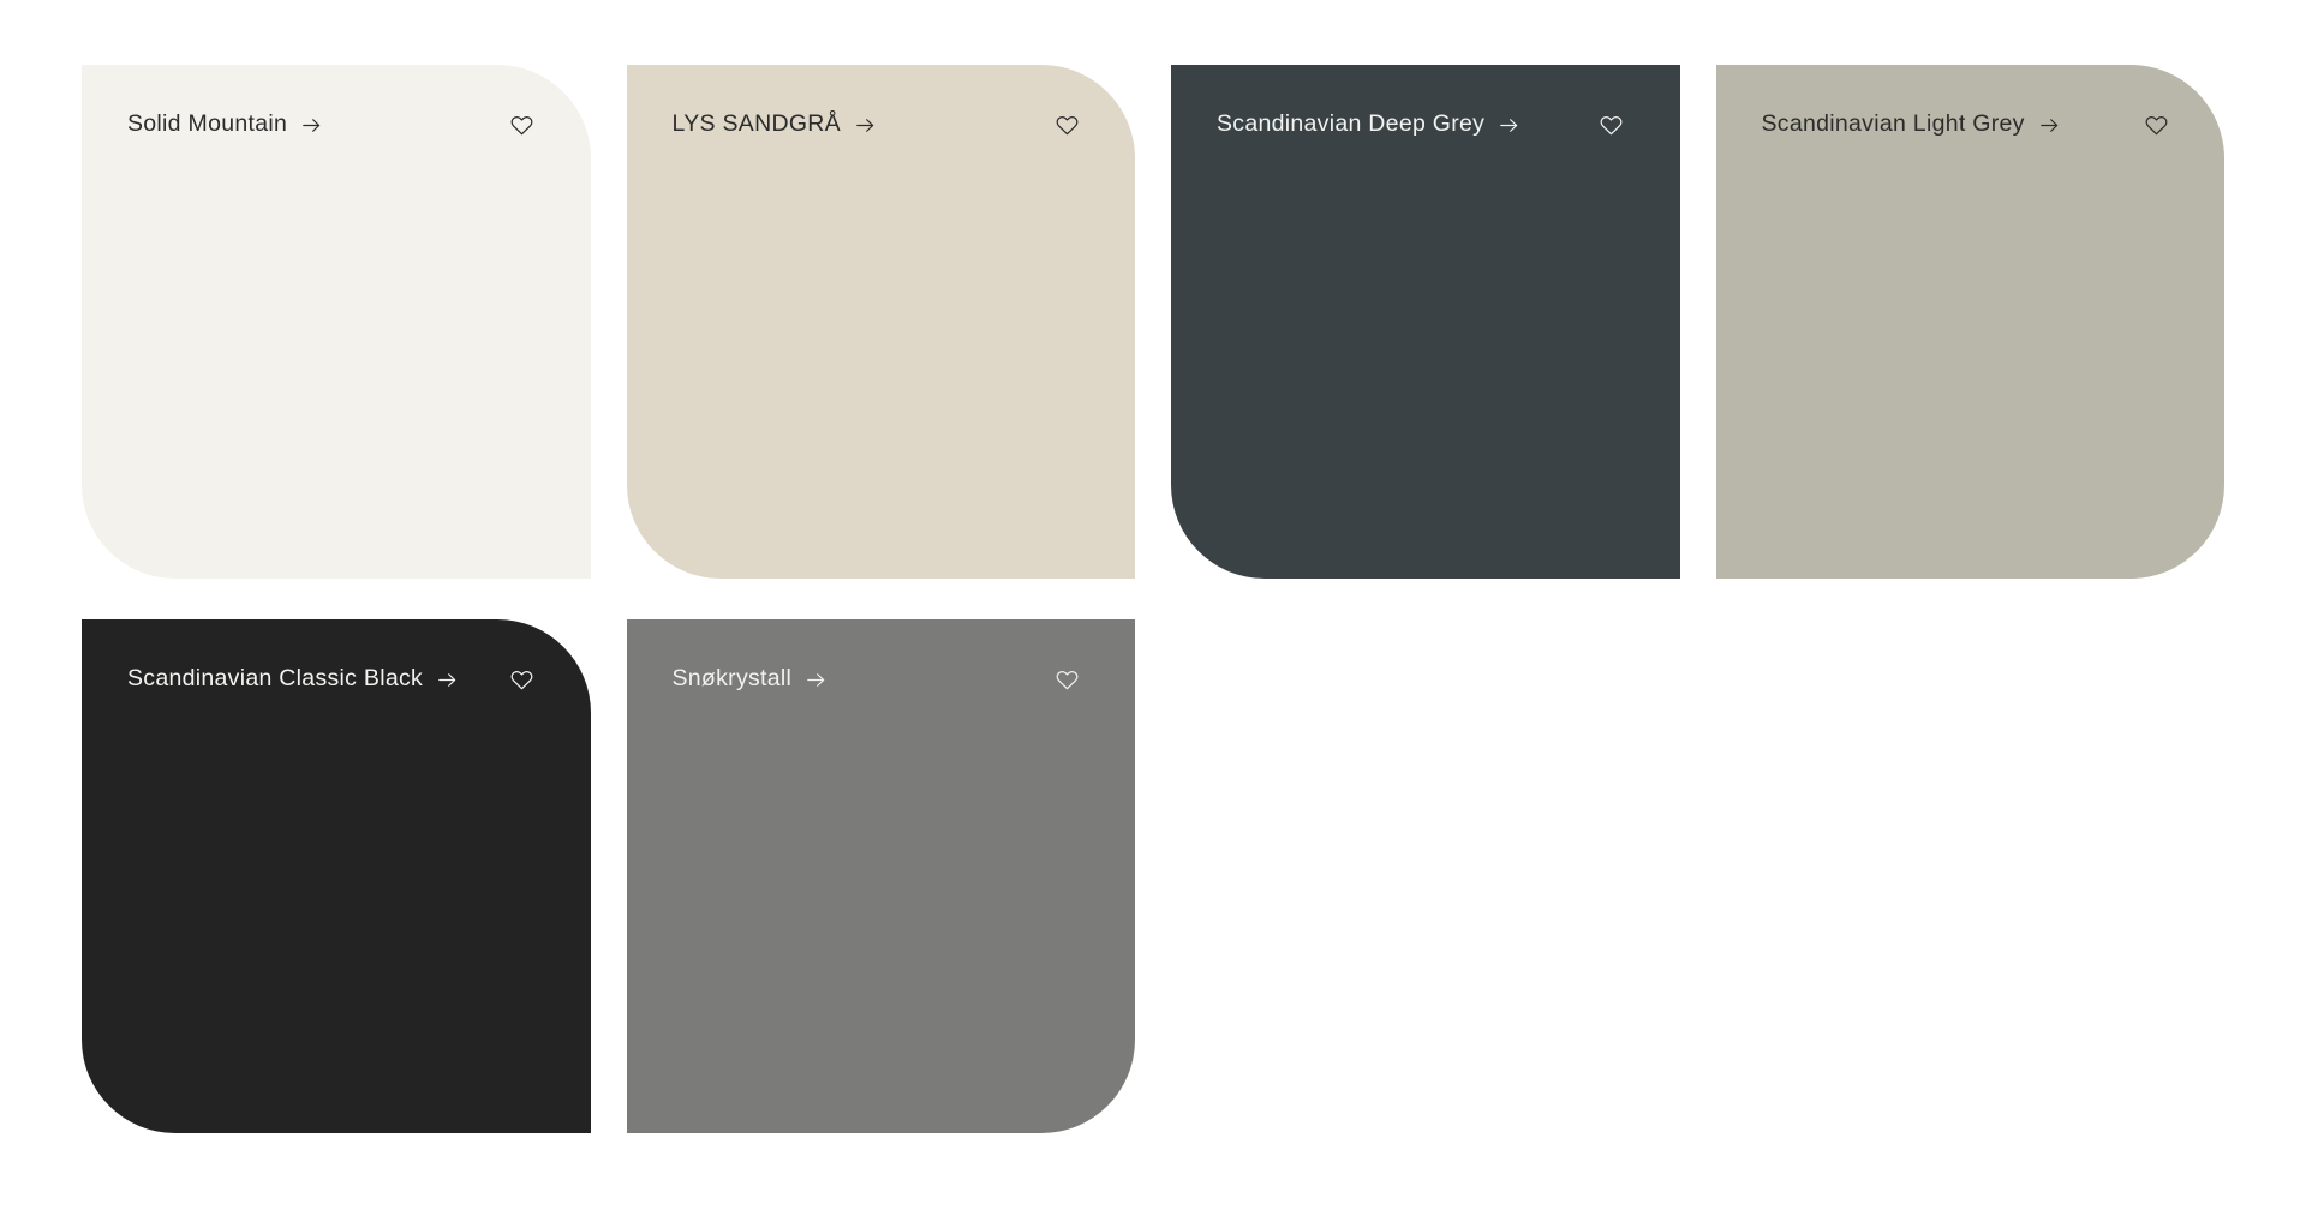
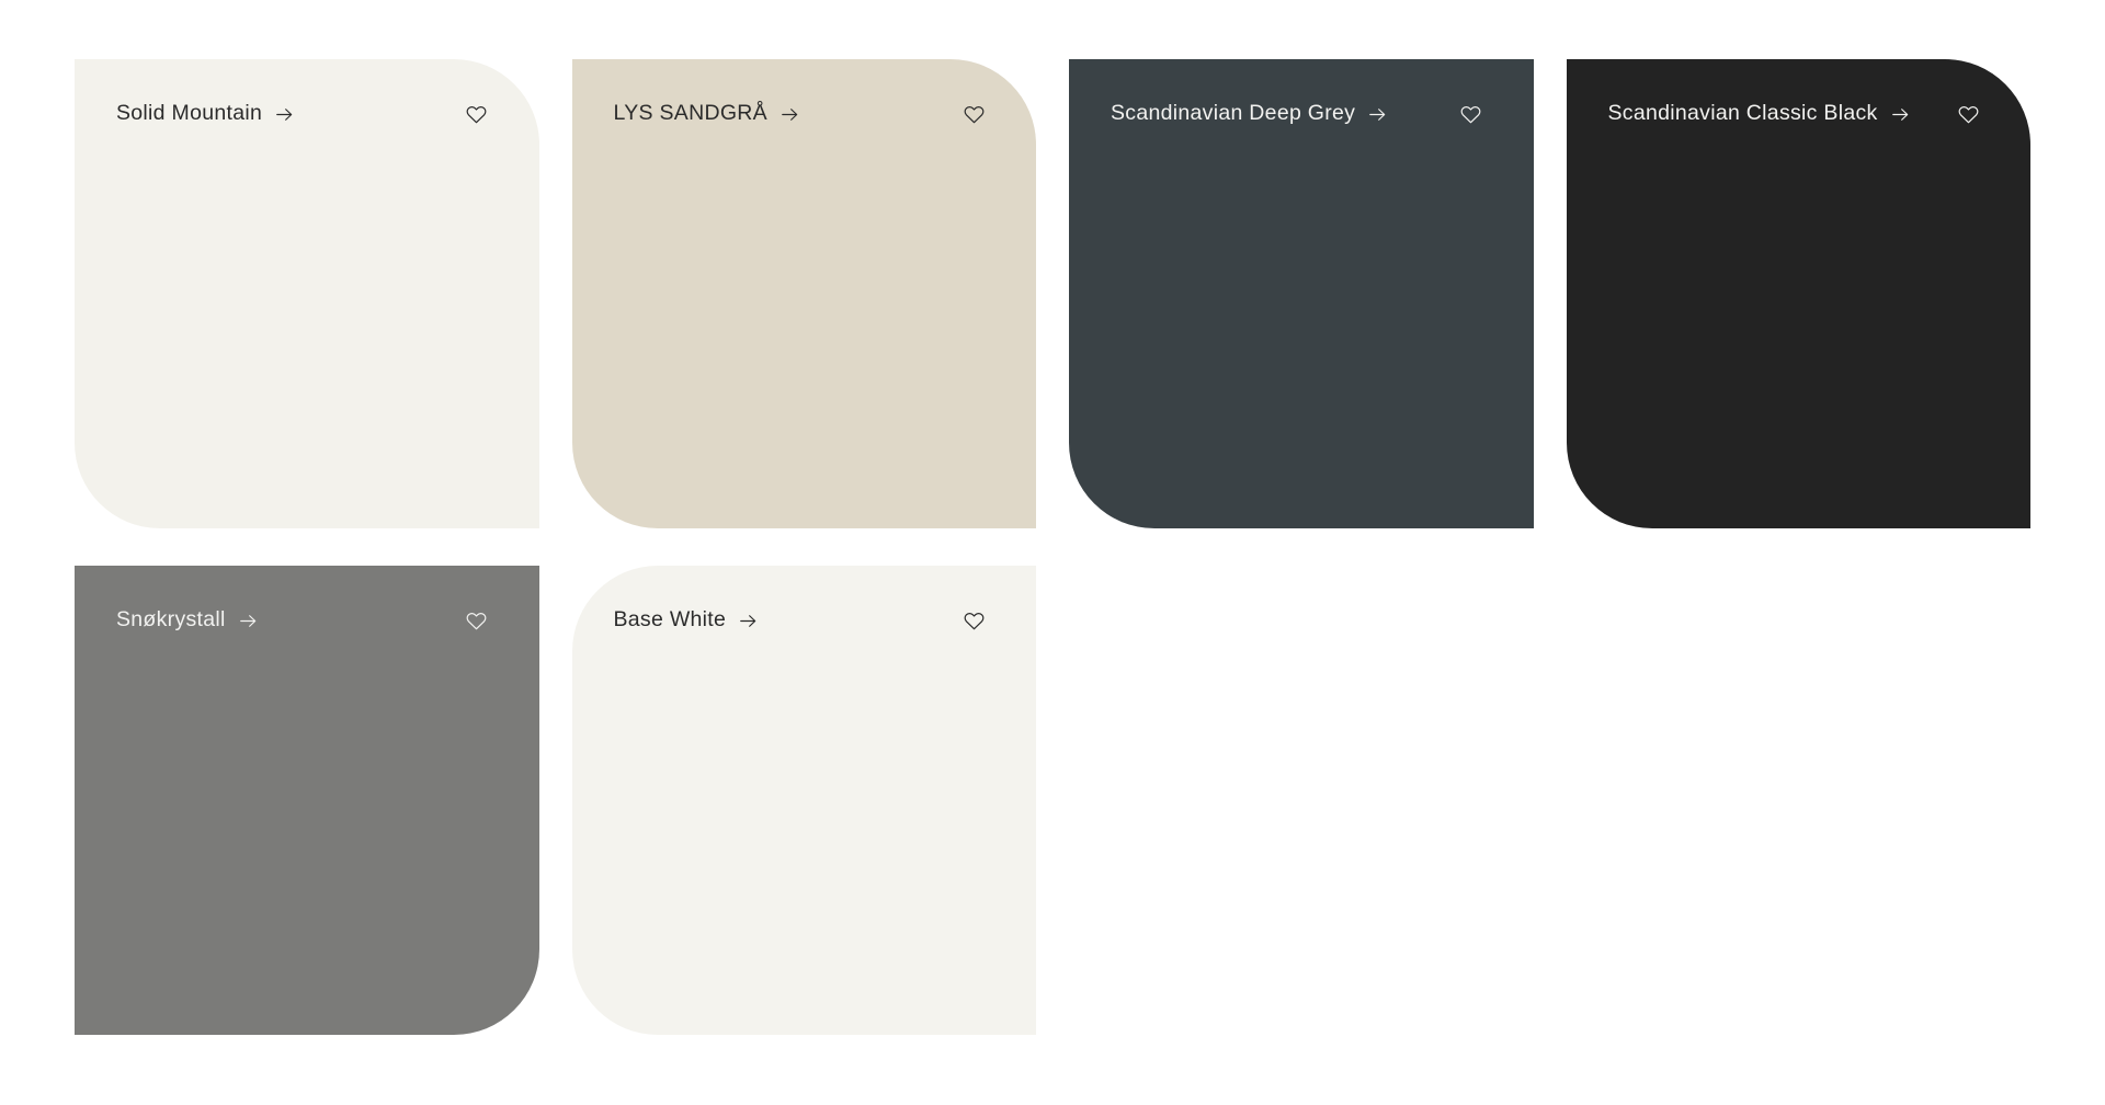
  Solid Mountain
  LYS SANDGRÅ
  Scandinavian Deep Grey
- Scandinavian Light Grey
  Scandinavian Classic Black
  Snøkrystall
+ Base White
